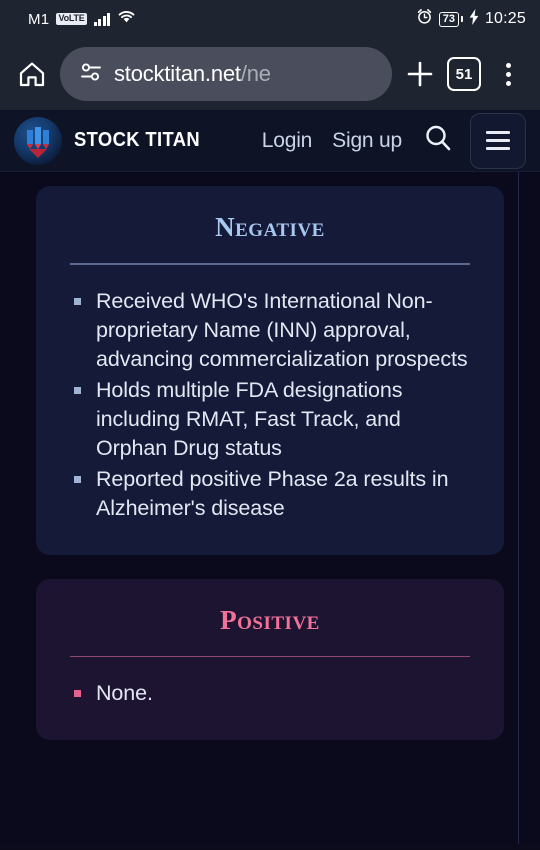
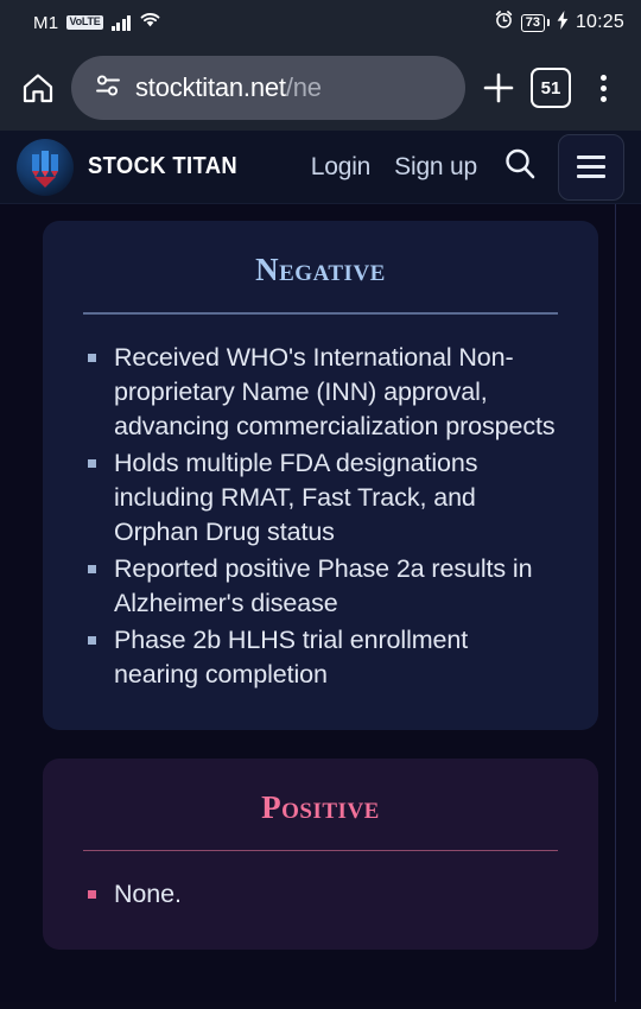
  M1
  VoLTE
  73
  10:25
  stocktitan.net/ne
  51
  STOCK TITAN
  Login
  Sign up
  Negative
  Received WHO's International Non-proprietary Name (INN) approval, advancing commercialization prospects
  Holds multiple FDA designations including RMAT, Fast Track, and Orphan Drug status
  Reported positive Phase 2a results in Alzheimer's disease
+ Phase 2b HLHS trial enrollment nearing completion
  Positive
  None.
